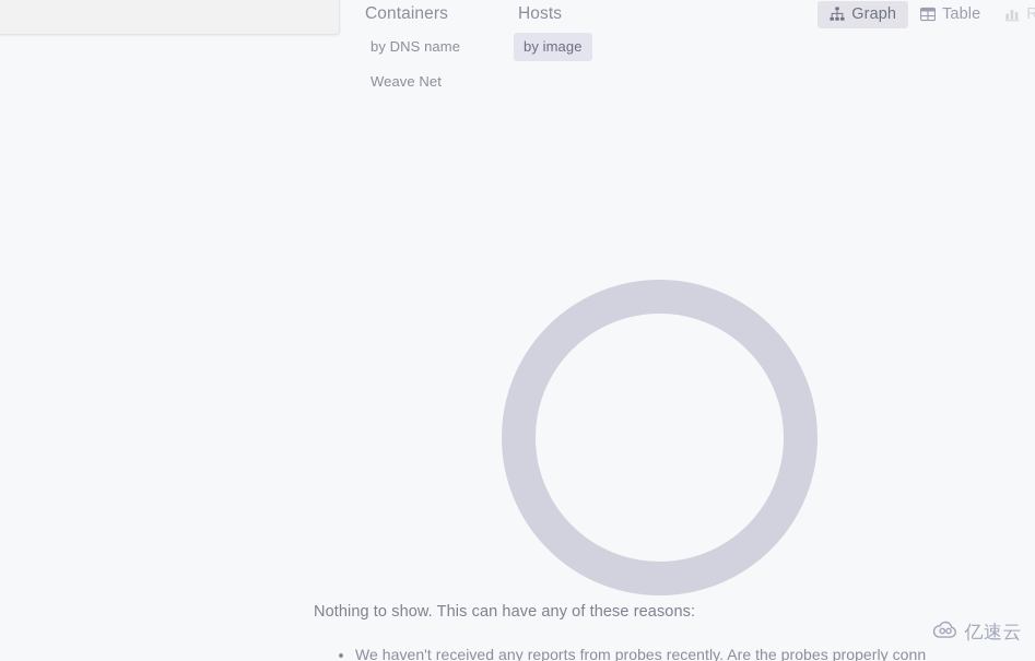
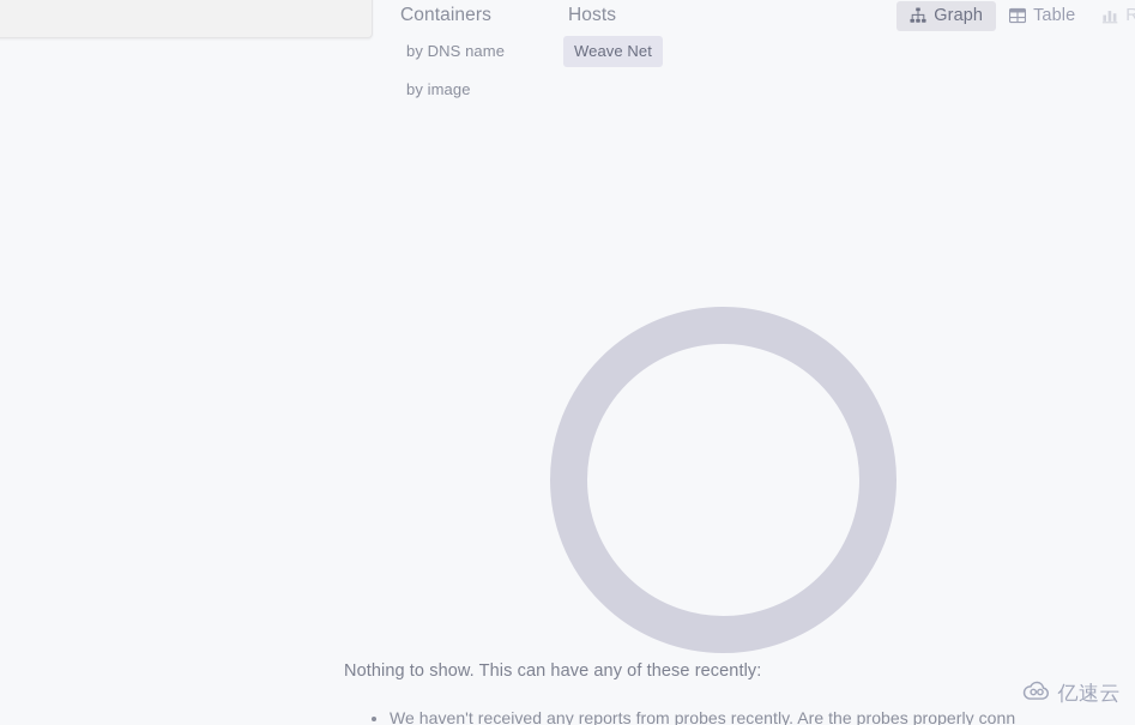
  Containers
  by DNS name
- Weave Net
+ by image
  Hosts
- by image
+ Weave Net
  Graph
  Table
- Nothing to show. This can have any of these reasons:
+ Nothing to show. This can have any of these recently:
  We haven't received any reports from probes recently. Are the probes properly conn
  亿速云
